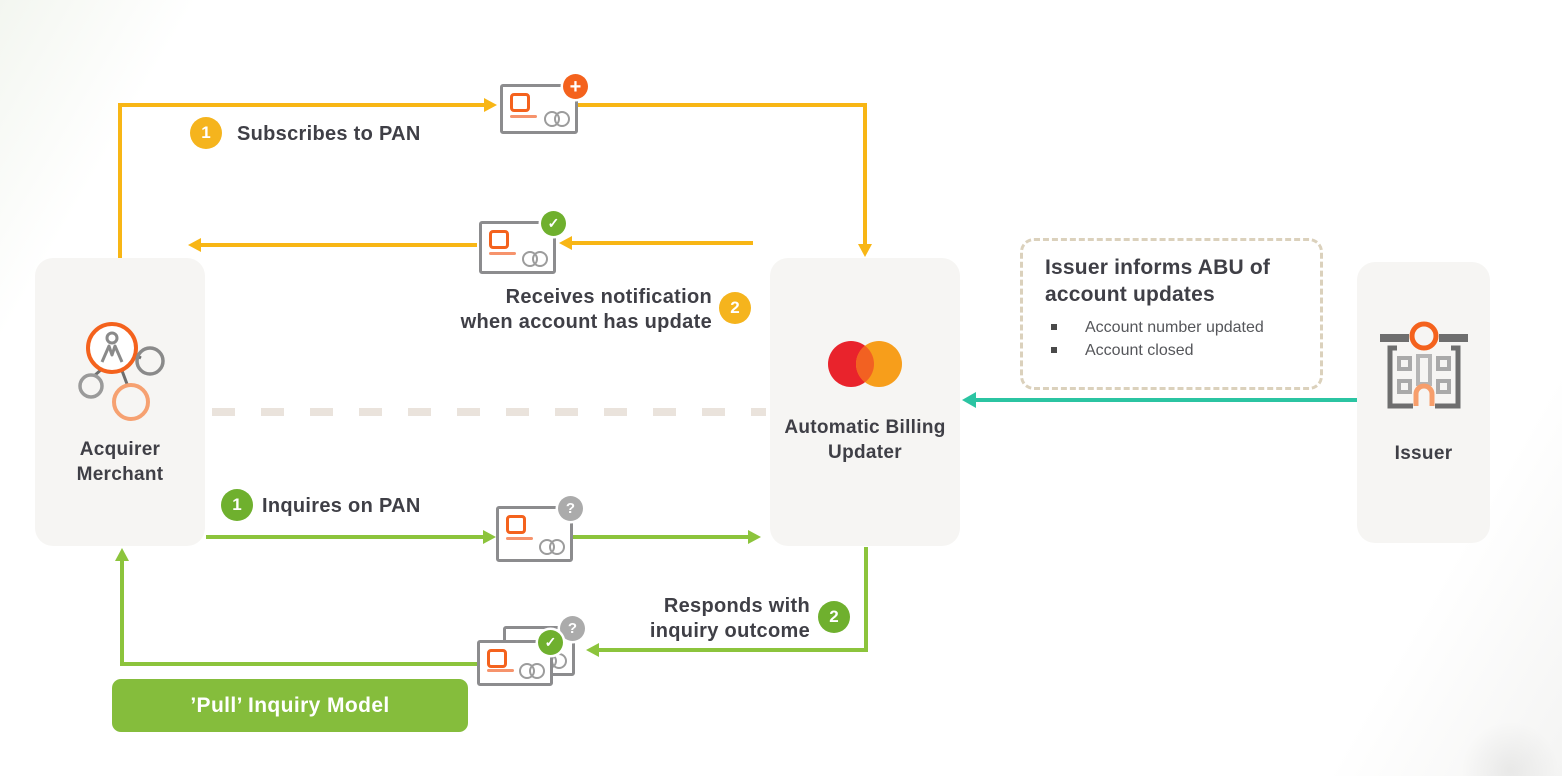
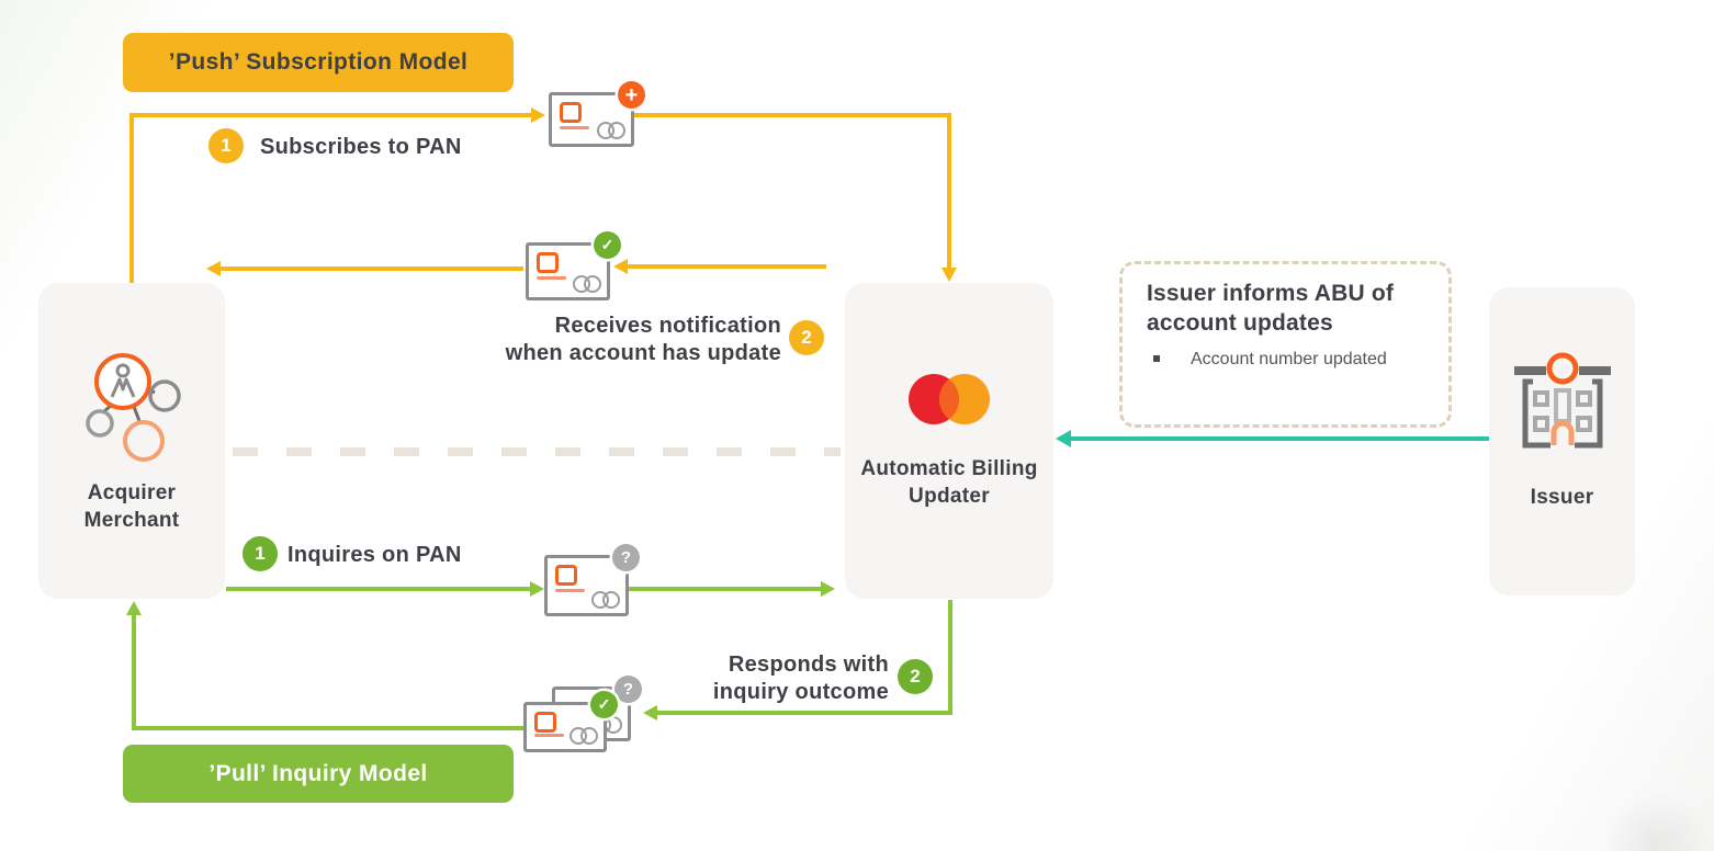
+ ’Push’ Subscription Model
  ’Pull’ Inquiry Model
  Acquirer
  Merchant
  Automatic Billing
  Updater
  Issuer
  +
  ✓
  ?
  ?
  ✓
  1
  Subscribes to PAN
  Receives notification
  when account has update
  2
  1
  Inquires on PAN
  Responds with
  inquiry outcome
  2
  Issuer informs ABU of
  account updates
  Account number updated
- Account closed
